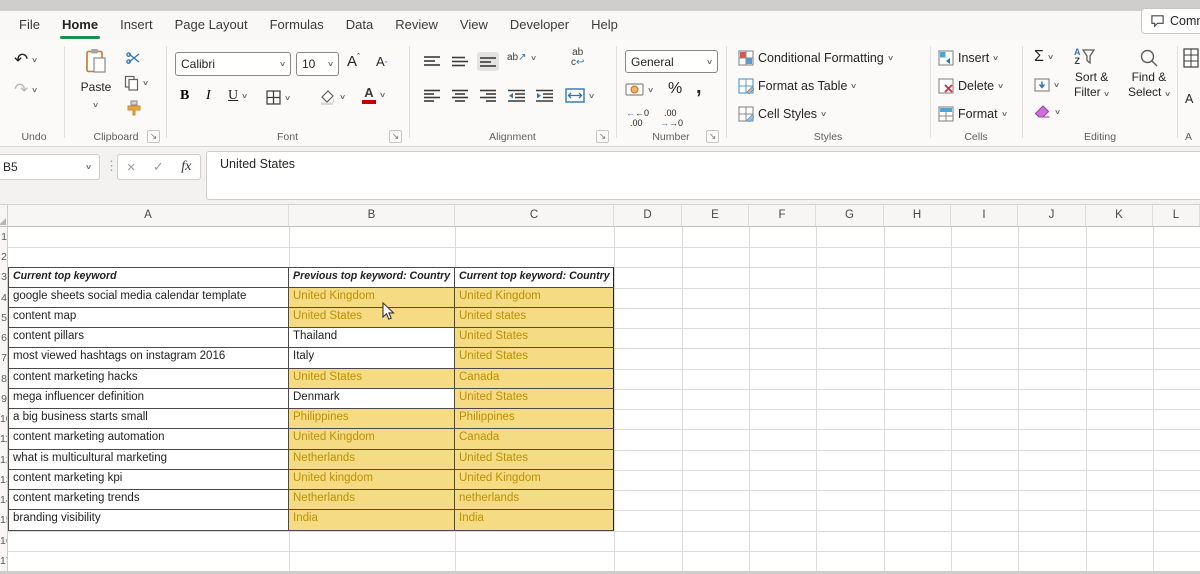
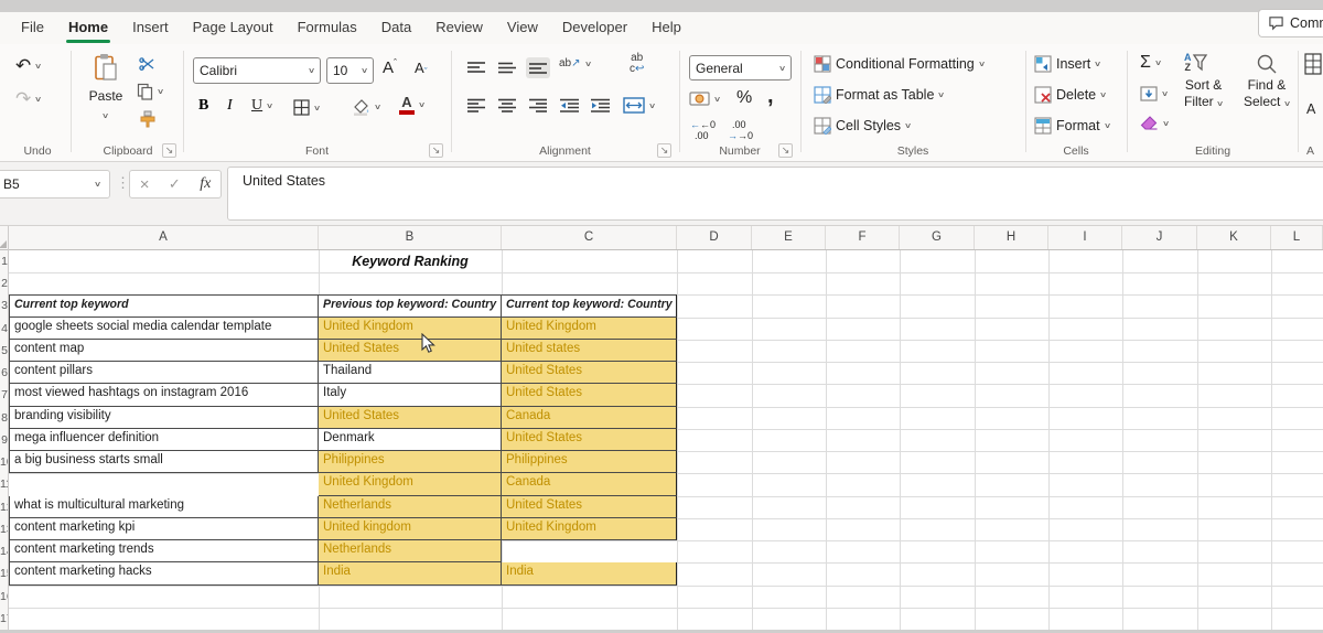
  File
  Home
  Insert
  Page Layout
  Formulas
  Data
  Review
  View
  Developer
  Help
  ↶
  ↷
  Undo
  Paste
  Clipboard
  ↘
  Calibri
  10
  Aˆ
  Aˇ
  B
  I
  U
  A
  Font
  ↘
  ab↗
  ab
  c↩
  Alignment
  ↘
  General
  %
  ,
  ←←0
  .00
  .00
  →→0
  Number
  ↘
  Conditional Formatting
  Format as Table
  Cell Styles
  Styles
  Insert
  Delete
  Format
  Cells
  Σ
  A
  Z
  Sort &
  Filter
  Find &
  Select
  Editing
  A
  A
  B5
  ⋮
  ×
  ✓
  fx
  United States
  A
  B
  C
  D
  E
  F
  G
  H
  I
  J
  K
  L
  1
  2
  3
  4
  5
  6
  7
  8
  9
+ Keyword Ranking
  Current top keyword
  Previous top keyword: Country
  Current top keyword: Country
  google sheets social media calendar template
  United Kingdom
  United Kingdom
  content map
  United States
  United states
  content pillars
  Thailand
  United States
  most viewed hashtags on instagram 2016
  Italy
  United States
- content marketing hacks
+ branding visibility
  United States
  Canada
  mega influencer definition
  Denmark
  United States
  a big business starts small
  Philippines
  Philippines
- content marketing automation
  United Kingdom
  Canada
  what is multicultural marketing
  Netherlands
  United States
  content marketing kpi
  United kingdom
  United Kingdom
  content marketing trends
  Netherlands
- netherlands
- branding visibility
+ content marketing hacks
  India
  India
